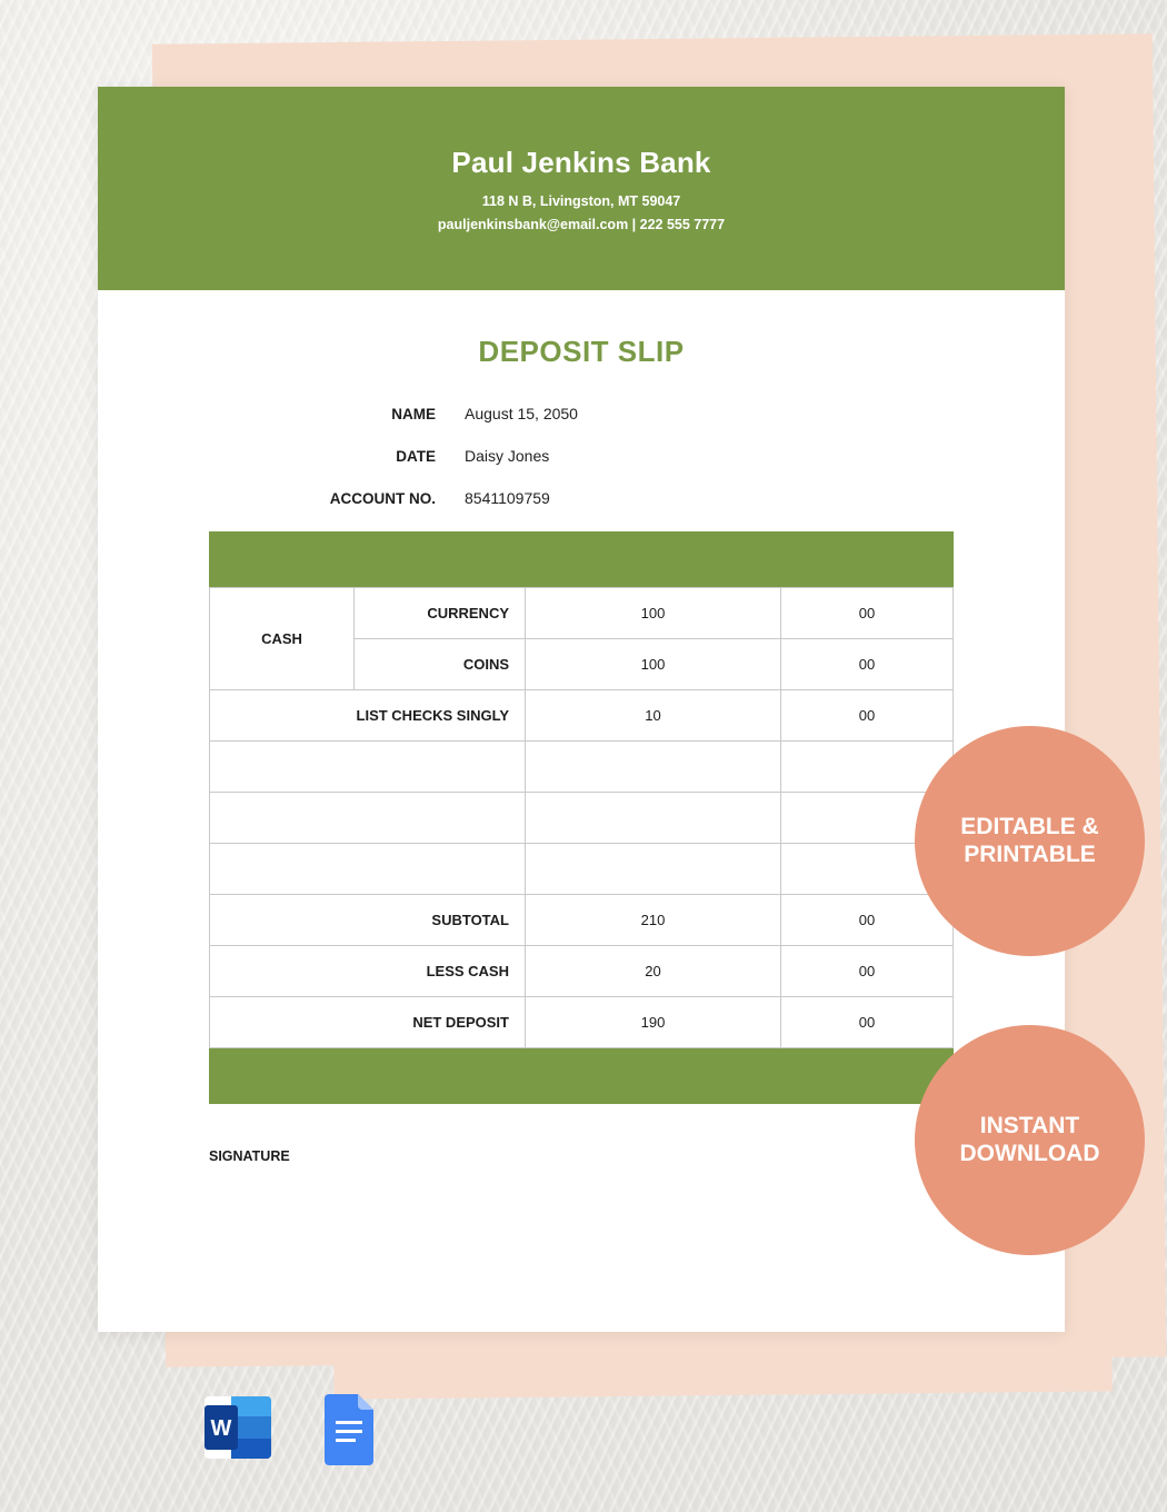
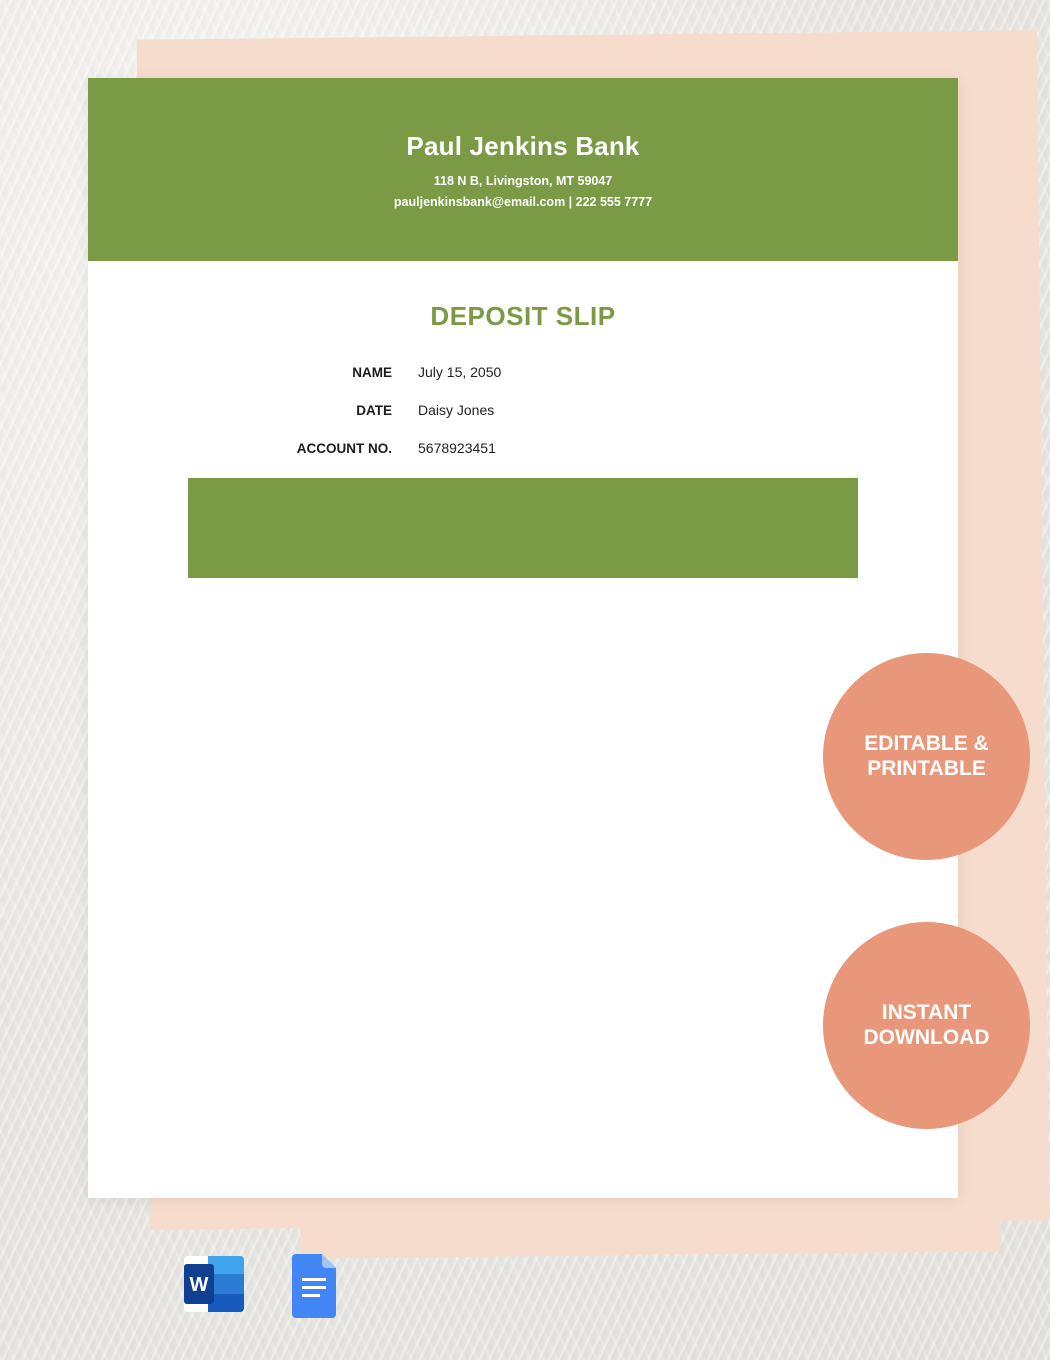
  Paul Jenkins Bank
  118 N B, Livingston, MT 59047
  pauljenkinsbank@email.com | 222 555 7777
  DEPOSIT SLIP
  NAME
- August 15, 2050
+ July 15, 2050
  DATE
  Daisy Jones
  ACCOUNT NO.
- 8541109759
+ 5678923451
- CASH	CURRENCY	100	00
- COINS	100	00
- LIST CHECKS SINGLY	10	00
- SUBTOTAL	210	00
- LESS CASH	20	00
- NET DEPOSIT	190	00
- SIGNATURE
  EDITABLE &
  PRINTABLE
  INSTANT
  DOWNLOAD
  W
